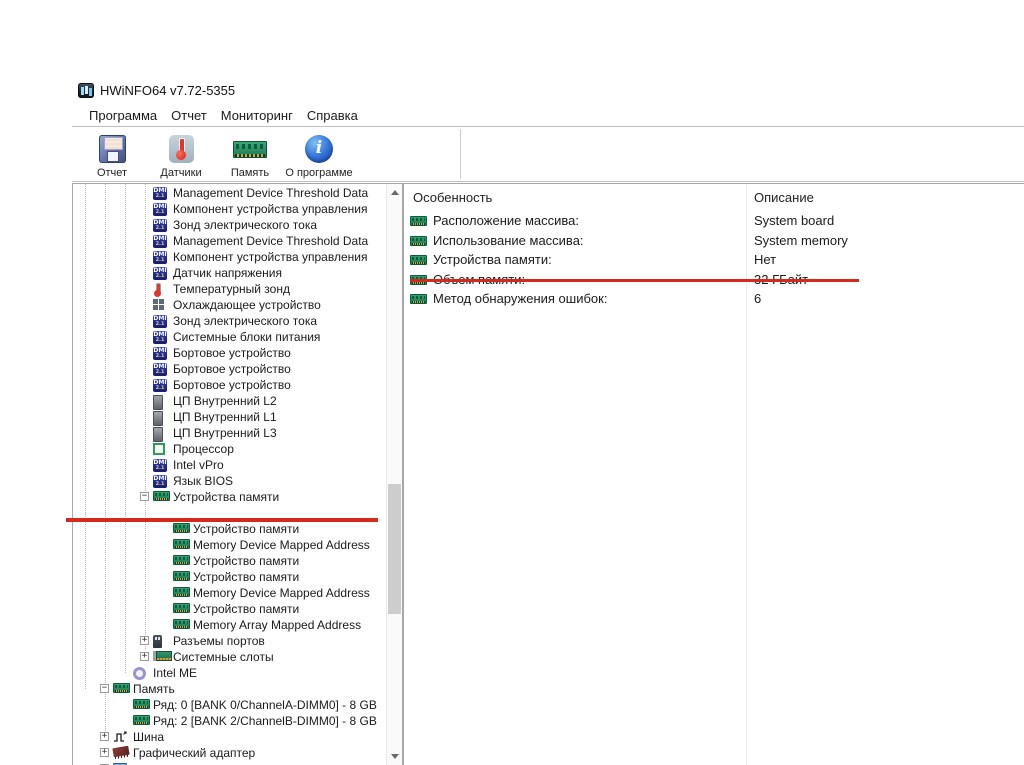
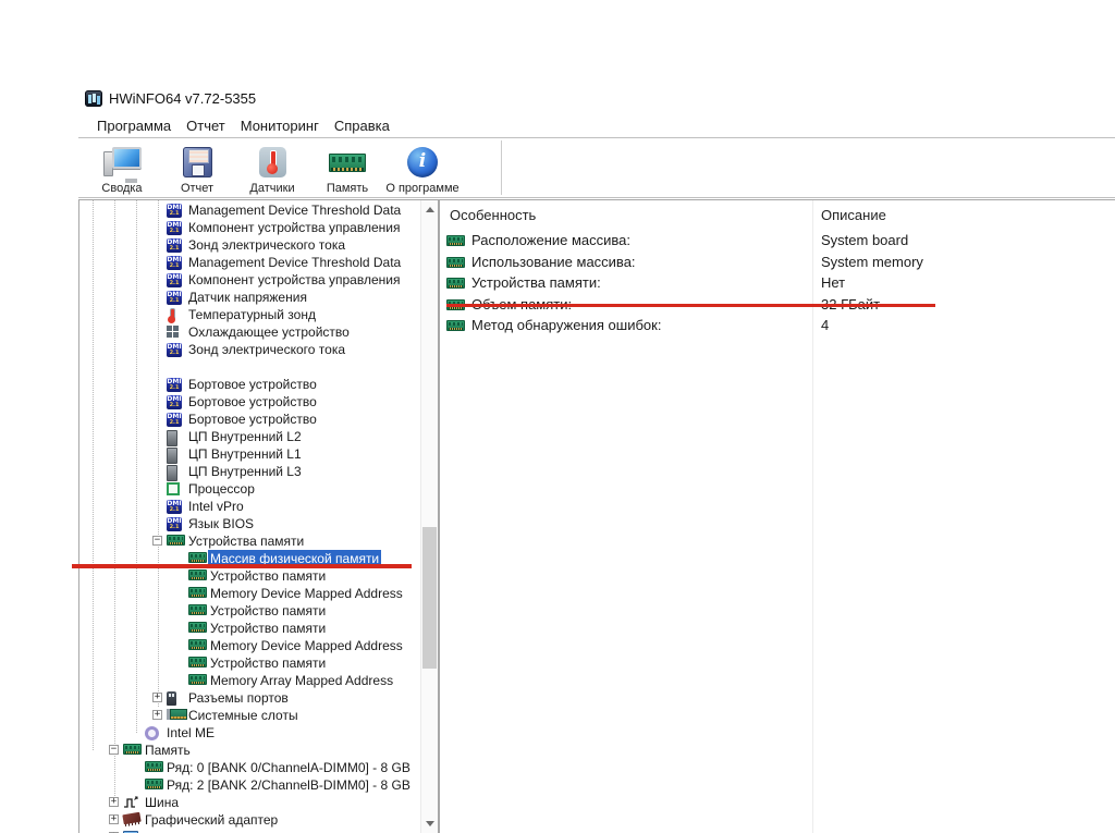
  HWiNFO64 v7.72-5355
  Программа
  Отчет
  Мониторинг
  Справка
+ Сводка
  Отчет
  Датчики
  Память
  О программе
  Management Device Threshold Data
  Компонент устройства управления
  Зонд электрического тока
  Management Device Threshold Data
  Компонент устройства управления
  Датчик напряжения
  Температурный зонд
  Охлаждающее устройство
  Зонд электрического тока
- Системные блоки питания
  Бортовое устройство
  Бортовое устройство
  Бортовое устройство
  ЦП Внутренний L2
  ЦП Внутренний L1
  ЦП Внутренний L3
  Процессор
  Intel vPro
  Язык BIOS
  Устройства памяти
+ Массив физической памяти
  Устройство памяти
  Memory Device Mapped Address
  Устройство памяти
  Устройство памяти
  Memory Device Mapped Address
  Устройство памяти
  Memory Array Mapped Address
  Разъемы портов
  Системные слоты
  Intel ME
  Память
  Ряд: 0 [BANK 0/ChannelA-DIMM0] - 8 GB
  Ряд: 2 [BANK 2/ChannelB-DIMM0] - 8 GB
  Шина
  Графический адаптер
  Особенность
  Описание
  Расположение массива:
  System board
  Использование массива:
  System memory
  Устройства памяти:
  Нет
  Метод обнаружения ошибок:
- 6
+ 4
